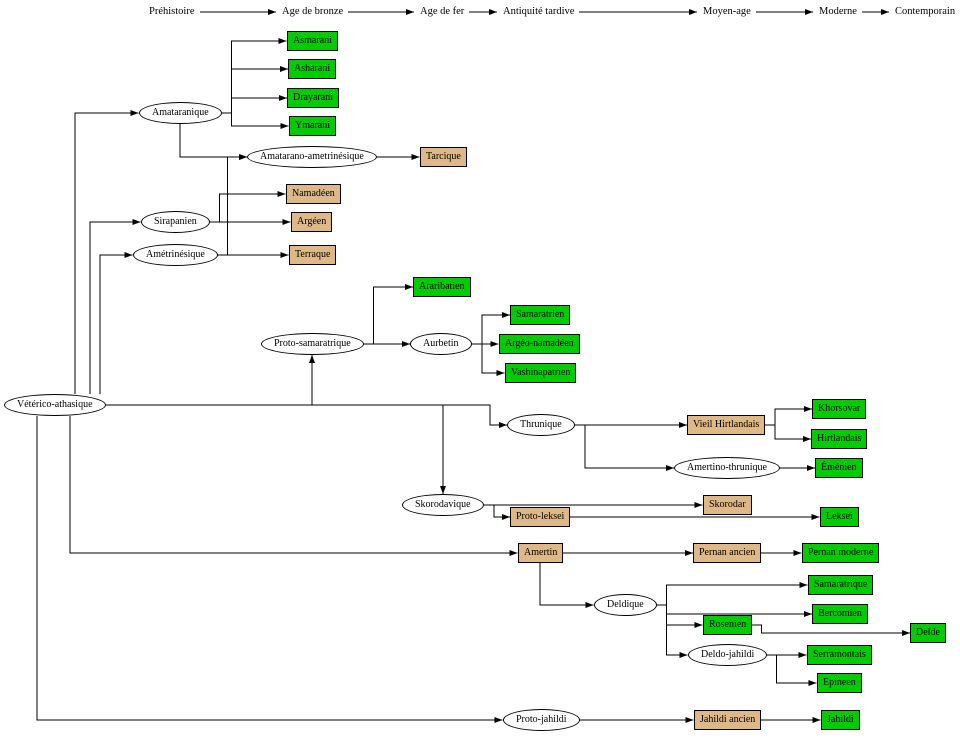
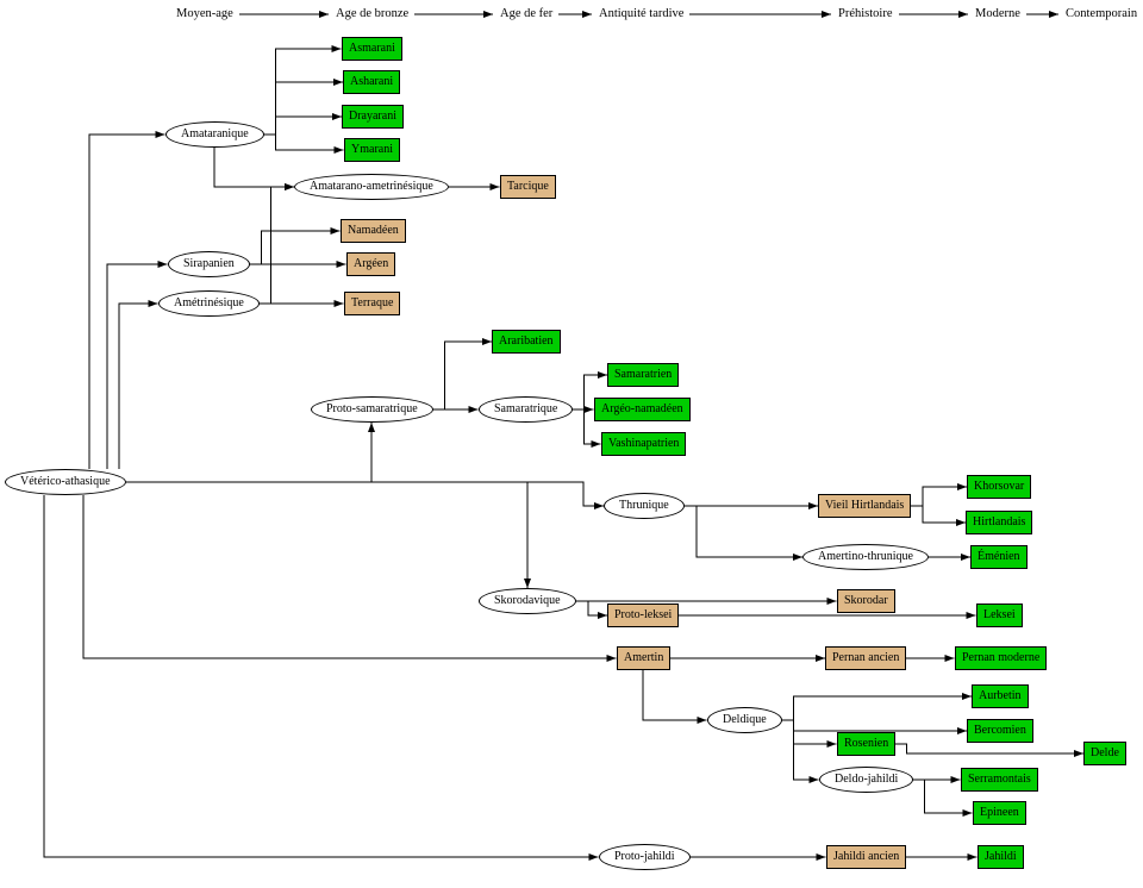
  Vétérico-athasique
  Amataranique
  Asmarani
  Asharani
  Drayarani
  Ymarani
  Amatarano-ametrinésique
  Tarcique
  Sirapanien
  Namadéen
  Argéen
  Amétrinésique
  Terraque
  Proto-samaratrique
  Araribatien
- Aurbetin
+ Samaratrique
  Samaratrien
  Argéo-namadéen
  Vashinapatrien
  Thrunique
  Vieil Hirtlandais
  Khorsovar
  Hirtlandais
  Amertino-thrunique
  Éménien
  Skorodavique
  Proto-leksei
  Skorodar
  Leksei
  Amertin
  Pernan ancien
  Pernan moderne
  Deldique
- Samaratrique
+ Aurbetin
  Bercomien
  Rosenien
  Delde
  Deldo-jahildi
  Serramontais
  Epineen
  Proto-jahildi
  Jahildi ancien
  Jahildi
- Préhistoire
+ Moyen-age
  Age de bronze
  Age de fer
  Antiquité tardive
- Moyen-age
+ Préhistoire
  Moderne
  Contemporain
